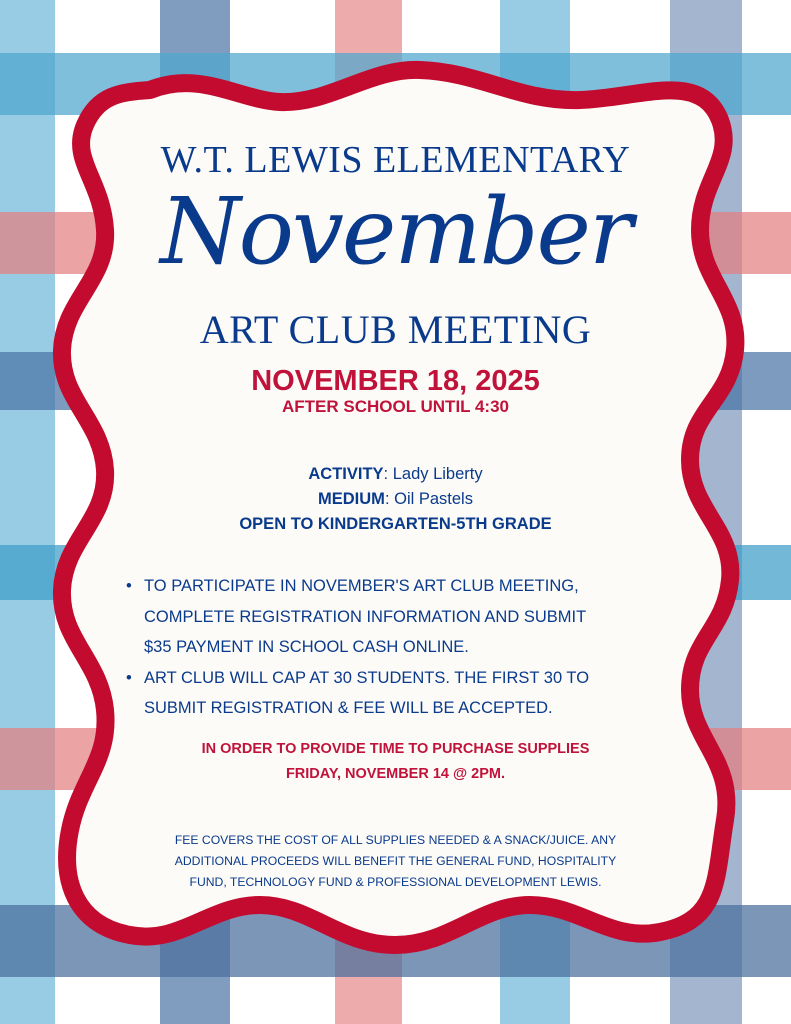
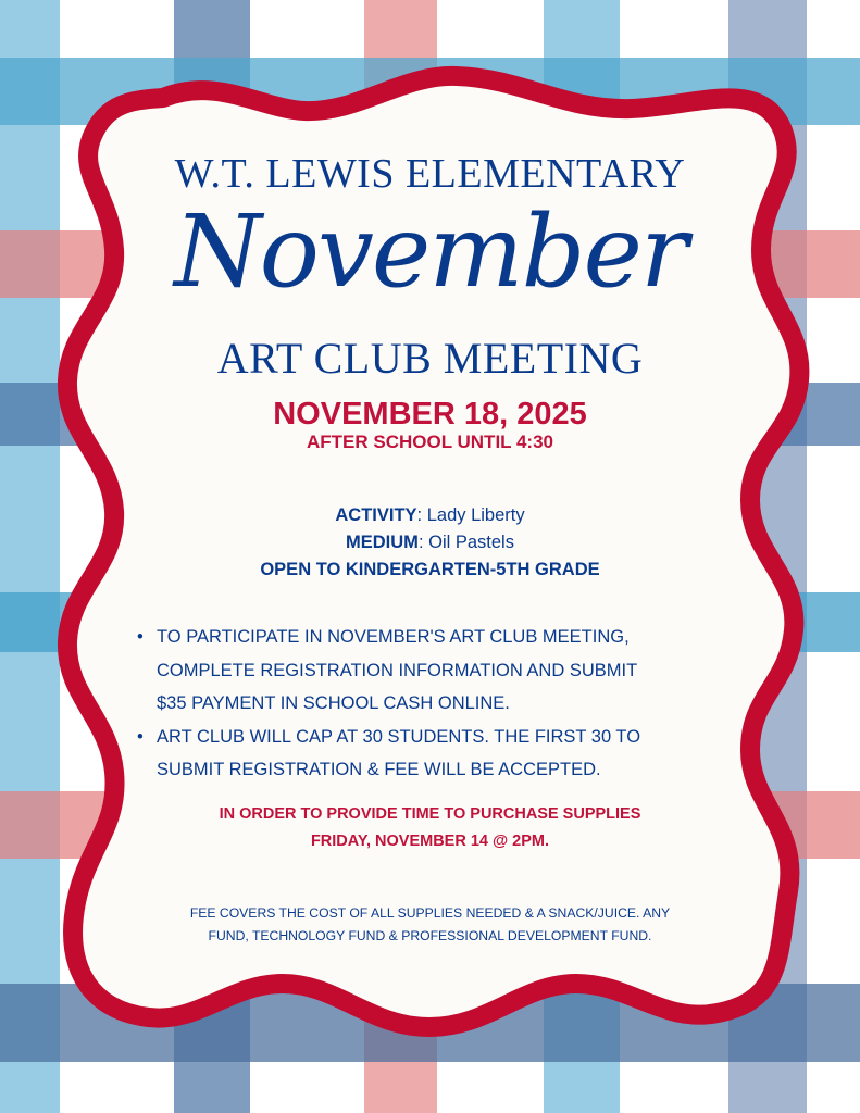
  W.T. LEWIS ELEMENTARY
  November
  ART CLUB MEETING
  NOVEMBER 18, 2025
  AFTER SCHOOL UNTIL 4:30
  ACTIVITY: Lady Liberty
  MEDIUM: Oil Pastels
  OPEN TO KINDERGARTEN-5TH GRADE
  •
  TO PARTICIPATE IN NOVEMBER'S ART CLUB MEETING,
  COMPLETE REGISTRATION INFORMATION AND SUBMIT
  $35 PAYMENT IN SCHOOL CASH ONLINE.
  •
  ART CLUB WILL CAP AT 30 STUDENTS. THE FIRST 30 TO
  SUBMIT REGISTRATION & FEE WILL BE ACCEPTED.
  IN ORDER TO PROVIDE TIME TO PURCHASE SUPPLIES
  FRIDAY, NOVEMBER 14 @ 2PM.
  FEE COVERS THE COST OF ALL SUPPLIES NEEDED & A SNACK/JUICE. ANY
- ADDITIONAL PROCEEDS WILL BENEFIT THE GENERAL FUND, HOSPITALITY
- FUND, TECHNOLOGY FUND & PROFESSIONAL DEVELOPMENT LEWIS.
+ FUND, TECHNOLOGY FUND & PROFESSIONAL DEVELOPMENT FUND.
